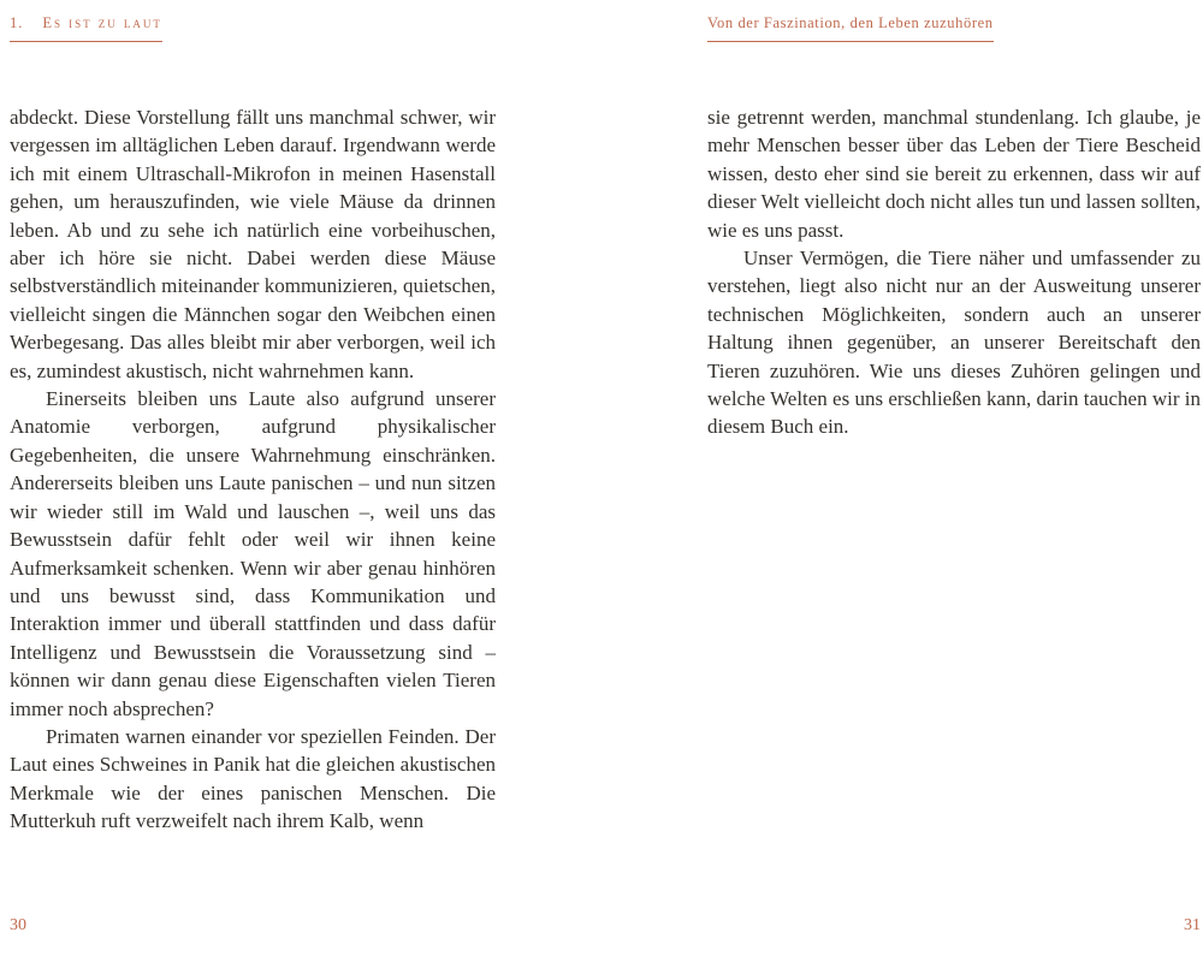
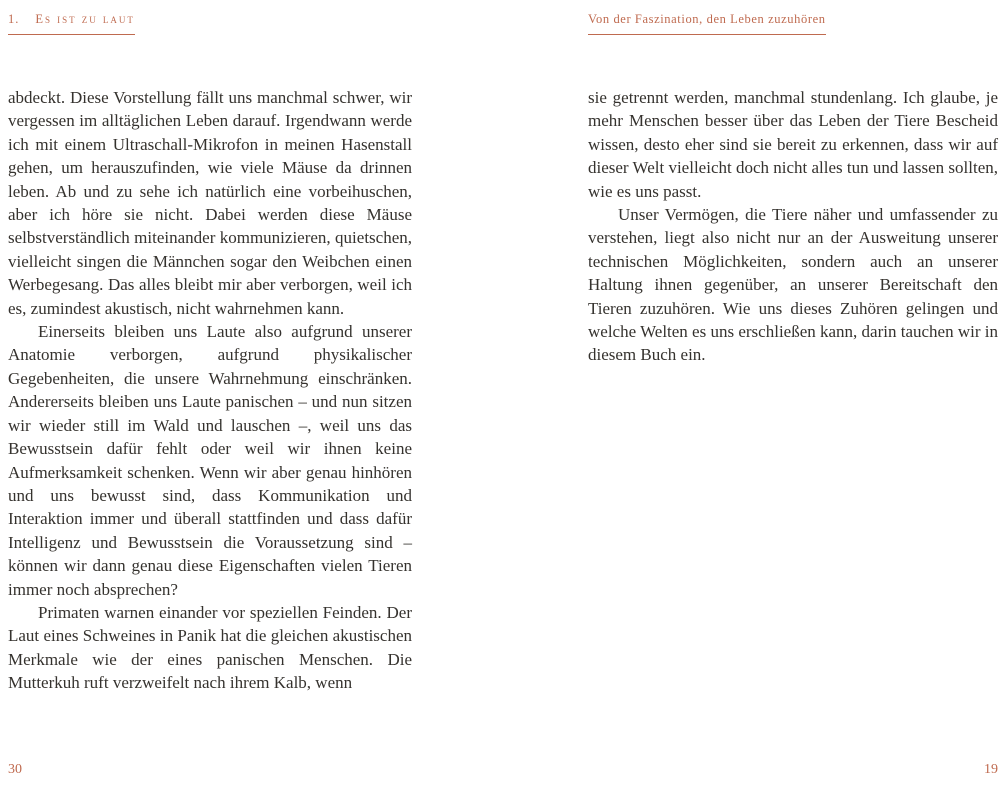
  1. Es ist zu laut
  abdeckt. Diese Vorstellung fällt uns manchmal schwer, wir vergessen im alltäglichen Leben darauf. Irgendwann werde ich mit einem Ultraschall-Mikrofon in meinen Hasenstall gehen, um herauszufinden, wie viele Mäuse da drinnen leben. Ab und zu sehe ich natürlich eine vorbeihuschen, aber ich höre sie nicht. Dabei werden diese Mäuse selbstverständlich miteinander kommunizieren, quietschen, vielleicht singen die Männchen sogar den Weibchen einen Werbegesang. Das alles bleibt mir aber verborgen, weil ich es, zumindest akustisch, nicht wahrnehmen kann.
  Einerseits bleiben uns Laute also aufgrund unserer Anatomie verborgen, aufgrund physikalischer Gegebenheiten, die unsere Wahrnehmung einschränken. Andererseits bleiben uns Laute panischen – und nun sitzen wir wieder still im Wald und lauschen –, weil uns das Bewusstsein dafür fehlt oder weil wir ihnen keine Aufmerksamkeit schenken. Wenn wir aber genau hinhören und uns bewusst sind, dass Kommunikation und Interaktion immer und überall stattfinden und dass dafür Intelligenz und Bewusstsein die Voraussetzung sind – können wir dann genau diese Eigenschaften vielen Tieren immer noch absprechen?
  Primaten warnen einander vor speziellen Feinden. Der Laut eines Schweines in Panik hat die gleichen akustischen Merkmale wie der eines panischen Menschen. Die Mutterkuh ruft verzweifelt nach ihrem Kalb, wenn
  30
  Von der Faszination, den Leben zuzuhören
  sie getrennt werden, manchmal stundenlang. Ich glaube, je mehr Menschen besser über das Leben der Tiere Bescheid wissen, desto eher sind sie bereit zu erkennen, dass wir auf dieser Welt vielleicht doch nicht alles tun und lassen sollten, wie es uns passt.
  Unser Vermögen, die Tiere näher und umfassender zu verstehen, liegt also nicht nur an der Ausweitung unserer technischen Möglichkeiten, sondern auch an unserer Haltung ihnen gegenüber, an unserer Bereitschaft den Tieren zuzuhören. Wie uns dieses Zuhören gelingen und welche Welten es uns erschließen kann, darin tauchen wir in diesem Buch ein.
- 31
+ 19
